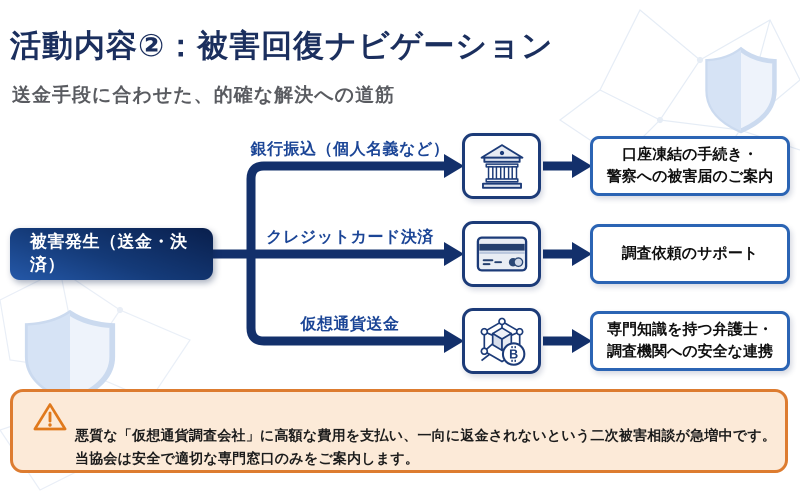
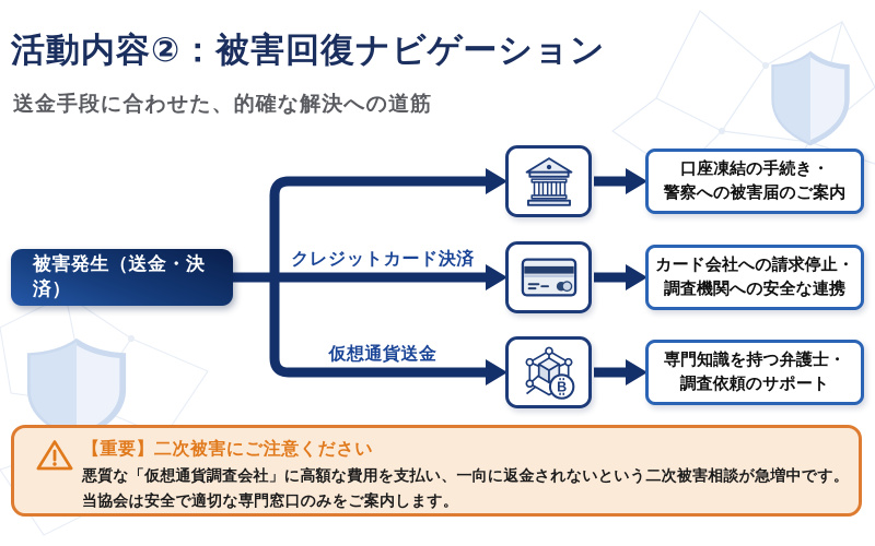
  活動内容②：被害回復ナビゲーション
  送金手段に合わせた、的確な解決への道筋
  被害発生（送金・決済）
- 銀行振込（個人名義など）
  クレジットカード決済
  仮想通貨送金
  B
  口座凍結の手続き・
  警察への被害届のご案内
+ カード会社への請求停止・
- 調査依頼のサポート
+ 調査機関への安全な連携
  専門知識を持つ弁護士・
- 調査機関への安全な連携
+ 調査依頼のサポート
+ 【重要】二次被害にご注意ください
  悪質な「仮想通貨調査会社」に高額な費用を支払い、一向に返金されないという二次被害相談が急増中です。
  当協会は安全で適切な専門窓口のみをご案内します。
